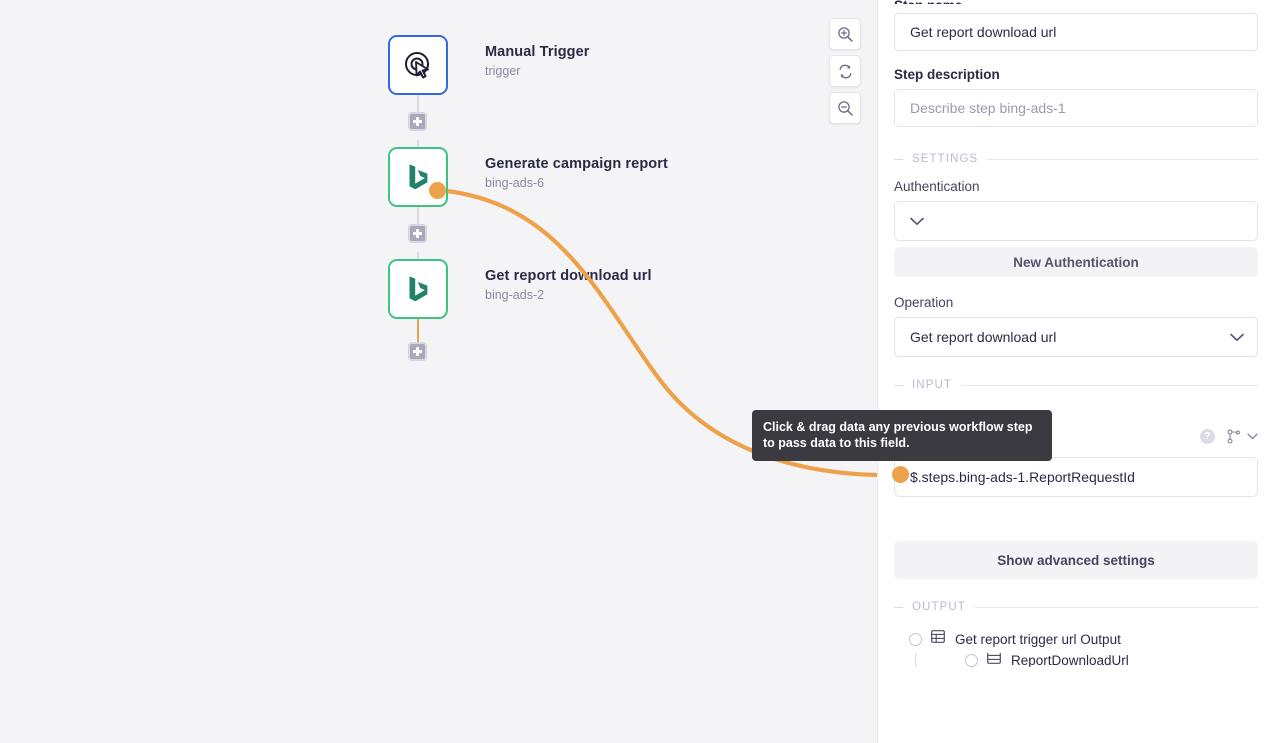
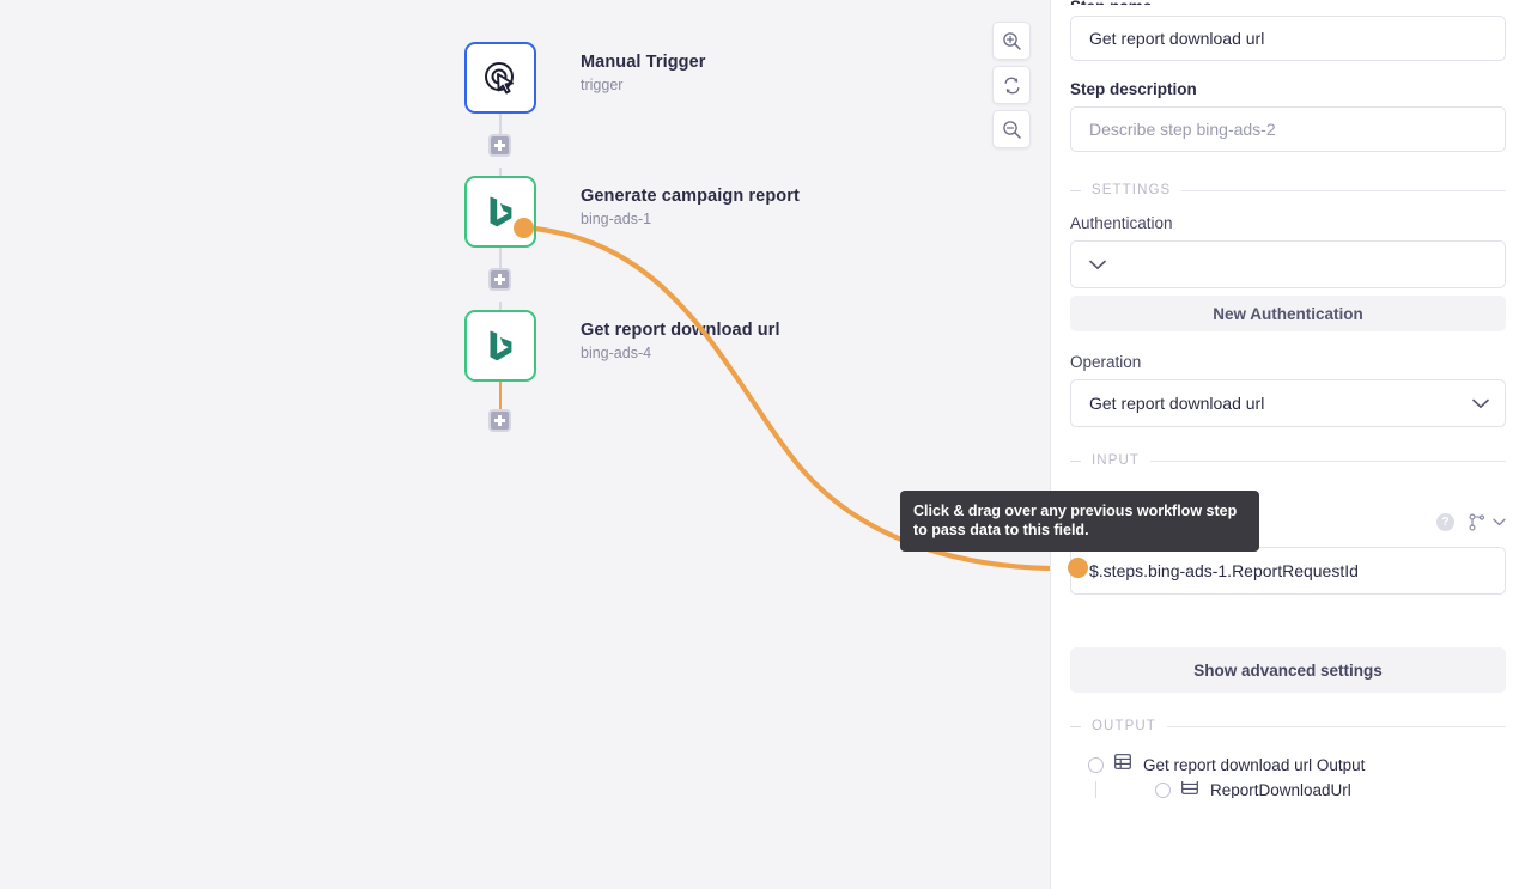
  Manual Trigger
  trigger
  Generate campaign report
- bing-ads-6
+ bing-ads-1
  Get report download url
- bing-ads-2
+ bing-ads-4
  Get report download url
  Step description
- Describe step bing-ads-1
+ Describe step bing-ads-2
  SETTINGS
  Authentication
  New Authentication
  Operation
  Get report download url
  INPUT
  ?
  $.steps.bing-ads-1.ReportRequestId
  Show advanced settings
  OUTPUT
- Get report trigger url Output
+ Get report download url Output
  ReportDownloadUrl
- Click & drag data any previous workflow step to pass data to this field.
+ Click & drag over any previous workflow step to pass data to this field.
